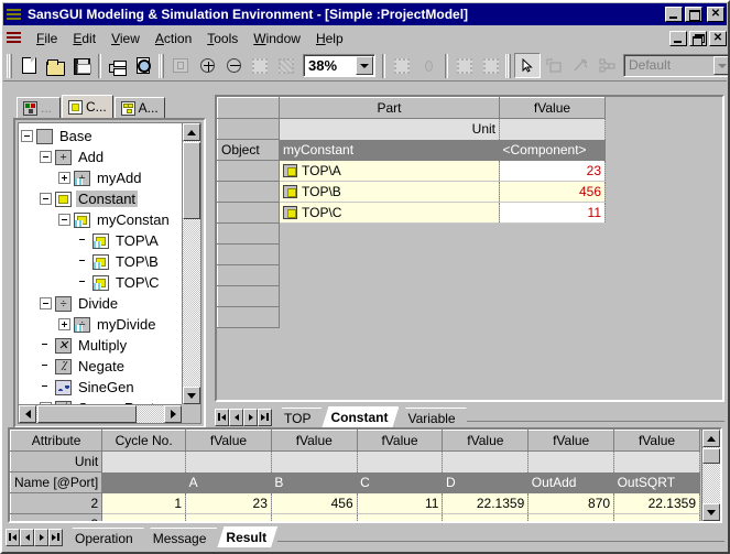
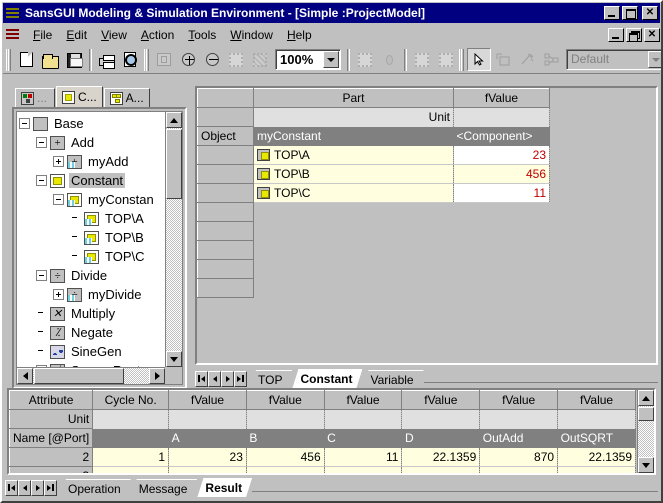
  SansGUI Modeling & Simulation Environment - [Simple :ProjectModel]
  ✕
  File
  Edit
  View
  Action
  Tools
  Window
  Help
  ✕
- 38%
+ 100%
  Default
  ...
  C...
  A...
  Base
  +
  Add
  myAdd
  Constant
  myConstan
  TOP\A
  TOP\B
  TOP\C
  ÷
  Divide
  myDivide
  ✕
  Multiply
  ⁒
  Negate
  SineGen
  	Part	fValue
  	Unit
  Object	myConstant	<Component>
  	TOP\A	23
  	TOP\B	456
  	TOP\C	11
  TOP
  Constant
  Variable
  Attribute	Cycle No.	fValue	fValue	fValue	fValue	fValue	fValue
  Unit
  Name [@Port]		A	B	C	D	OutAdd	OutSQRT
  2	1	23	456	11	22.1359	870	22.1359
  Operation
  Message
  Result
